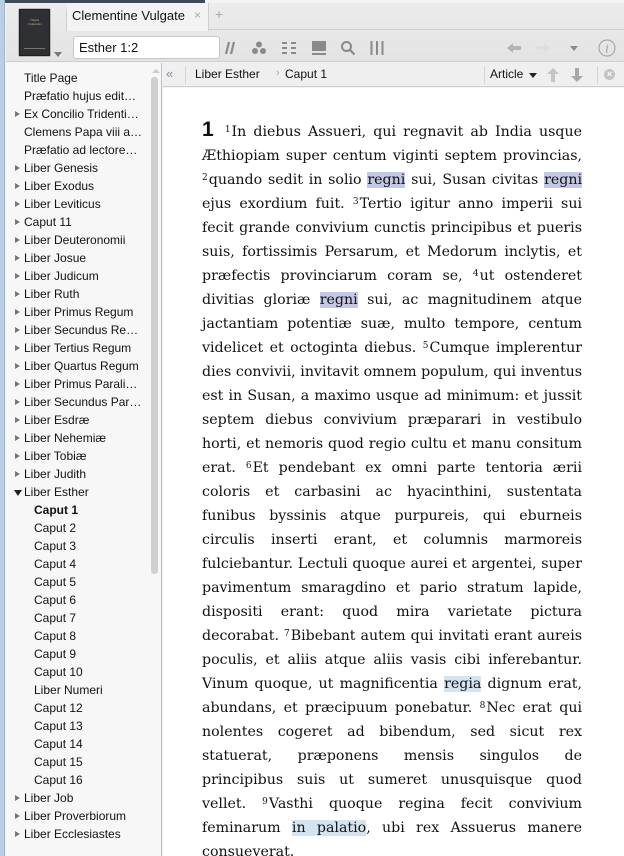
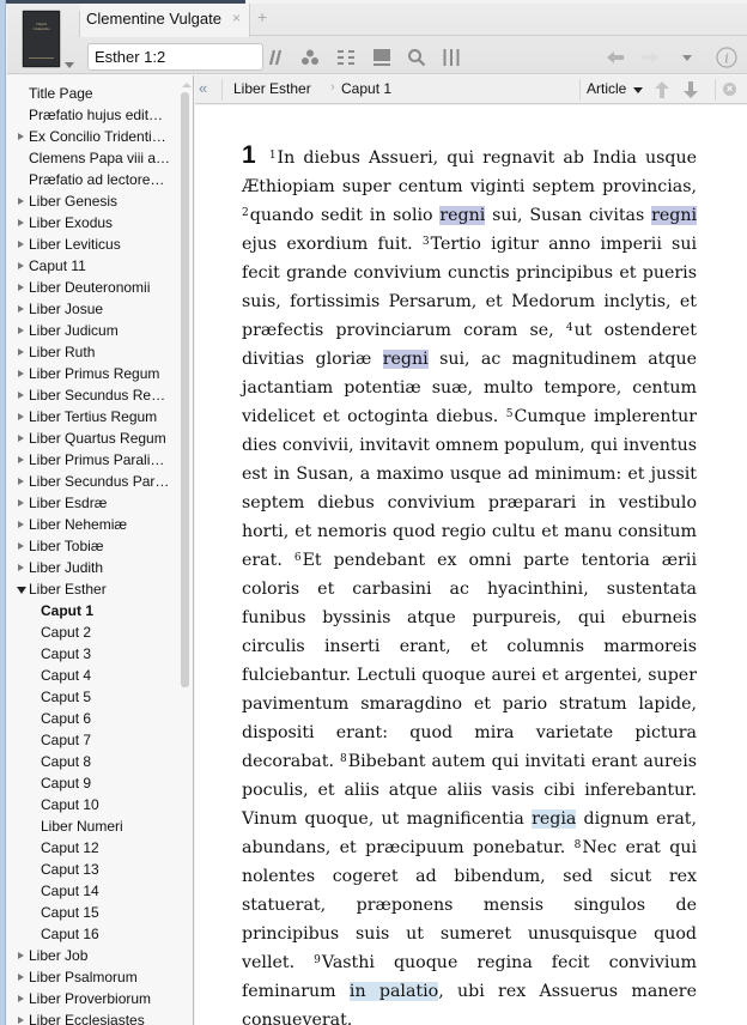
  Clementine Vulgate
  ×
  +
  Esther 1:2
  i
  Title Page
  Præfatio hujus edit…
  Ex Concilio Tridenti…
  Clemens Papa viii a…
  Præfatio ad lectore…
  Liber Genesis
  Liber Exodus
  Liber Leviticus
  Caput 11
  Liber Deuteronomii
  Liber Josue
  Liber Judicum
  Liber Ruth
  Liber Primus Regum
  Liber Secundus Re…
  Liber Tertius Regum
  Liber Quartus Regum
  Liber Primus Parali…
  Liber Secundus Par…
  Liber Esdræ
  Liber Nehemiæ
  Liber Tobiæ
  Liber Judith
  Liber Esther
  Caput 1
  Caput 2
  Caput 3
  Caput 4
  Caput 5
  Caput 6
  Caput 7
  Caput 8
  Caput 9
  Caput 10
  Liber Numeri
  Caput 12
  Caput 13
  Caput 14
  Caput 15
  Caput 16
  Liber Job
+ Liber Psalmorum
  Liber Proverbiorum
  Liber Ecclesiastes
  «
  Liber Esther
  ›
  Caput 1
  Article
  ×
- 1 1In diebus Assueri, qui regnavit ab India usque Æthiopiam super centum viginti septem provincias, 2quando sedit in solio regni sui, Susan civitas regni ejus exordium fuit. 3Tertio igitur anno imperii sui fecit grande convivium cunctis principibus et pueris suis, fortissimis Persarum, et Medorum inclytis, et præfectis provinciarum coram se, 4ut ostenderet divitias gloriæ regni sui, ac magnitudinem atque jactantiam potentiæ suæ, multo tempore, centum videlicet et octoginta diebus. 5Cumque implerentur dies convivii, invitavit omnem populum, qui inventus est in Susan, a maximo usque ad minimum: et jussit septem diebus convivium præparari in vestibulo horti, et nemoris quod regio cultu et manu consitum erat. 6Et pendebant ex omni parte tentoria ærii coloris et carbasini ac hyacinthini, sustentata funibus byssinis atque purpureis, qui eburneis circulis inserti erant, et columnis marmoreis fulciebantur. Lectuli quoque aurei et argentei, super pavimentum smaragdino et pario stratum lapide, dispositi erant: quod mira varietate pictura decorabat. 7Bibebant autem qui invitati erant aureis poculis, et aliis atque aliis vasis cibi inferebantur. Vinum quoque, ut magnificentia regia dignum erat, abundans, et præcipuum ponebatur. 8Nec erat qui nolentes cogeret ad bibendum, sed sicut rex statuerat, præponens mensis singulos de principibus suis ut sumeret unusquisque quod vellet. 9Vasthi quoque regina fecit convivium feminarum in palatio, ubi rex Assuerus manere consueverat.
+ 1 1In diebus Assueri, qui regnavit ab India usque Æthiopiam super centum viginti septem provincias, 2quando sedit in solio regni sui, Susan civitas regni ejus exordium fuit. 3Tertio igitur anno imperii sui fecit grande convivium cunctis principibus et pueris suis, fortissimis Persarum, et Medorum inclytis, et præfectis provinciarum coram se, 4ut ostenderet divitias gloriæ regni sui, ac magnitudinem atque jactantiam potentiæ suæ, multo tempore, centum videlicet et octoginta diebus. 5Cumque implerentur dies convivii, invitavit omnem populum, qui inventus est in Susan, a maximo usque ad minimum: et jussit septem diebus convivium præparari in vestibulo horti, et nemoris quod regio cultu et manu consitum erat. 6Et pendebant ex omni parte tentoria ærii coloris et carbasini ac hyacinthini, sustentata funibus byssinis atque purpureis, qui eburneis circulis inserti erant, et columnis marmoreis fulciebantur. Lectuli quoque aurei et argentei, super pavimentum smaragdino et pario stratum lapide, dispositi erant: quod mira varietate pictura decorabat. 8Bibebant autem qui invitati erant aureis poculis, et aliis atque aliis vasis cibi inferebantur. Vinum quoque, ut magnificentia regia dignum erat, abundans, et præcipuum ponebatur. 8Nec erat qui nolentes cogeret ad bibendum, sed sicut rex statuerat, præponens mensis singulos de principibus suis ut sumeret unusquisque quod vellet. 9Vasthi quoque regina fecit convivium feminarum in palatio, ubi rex Assuerus manere consueverat.
